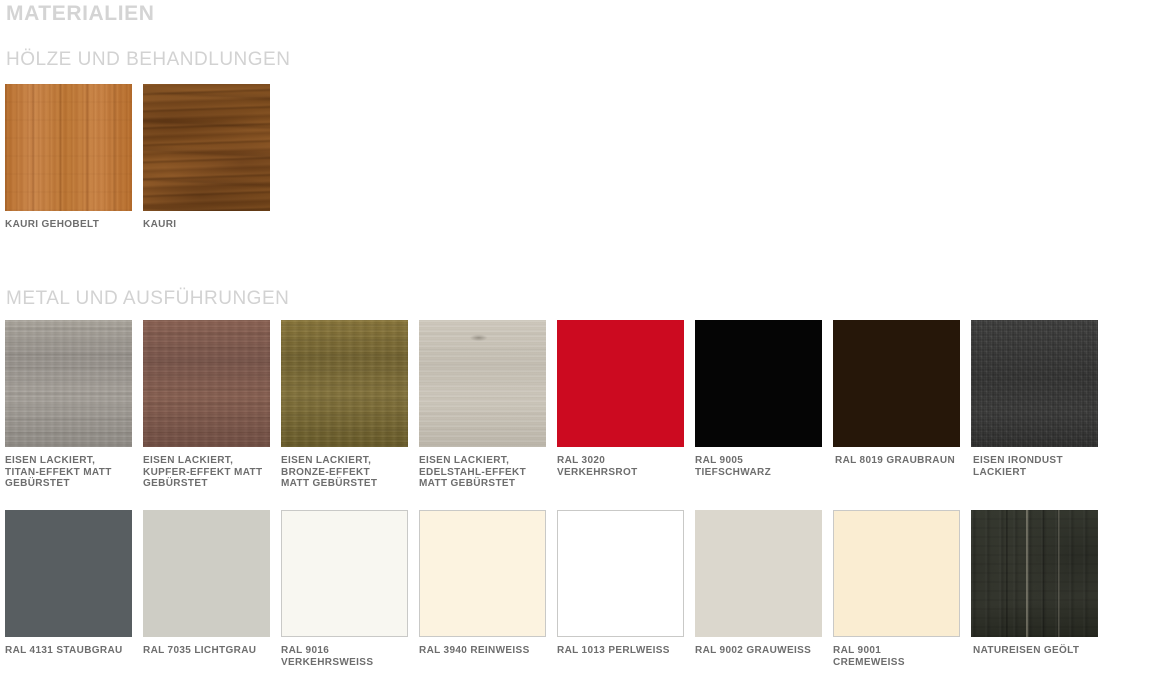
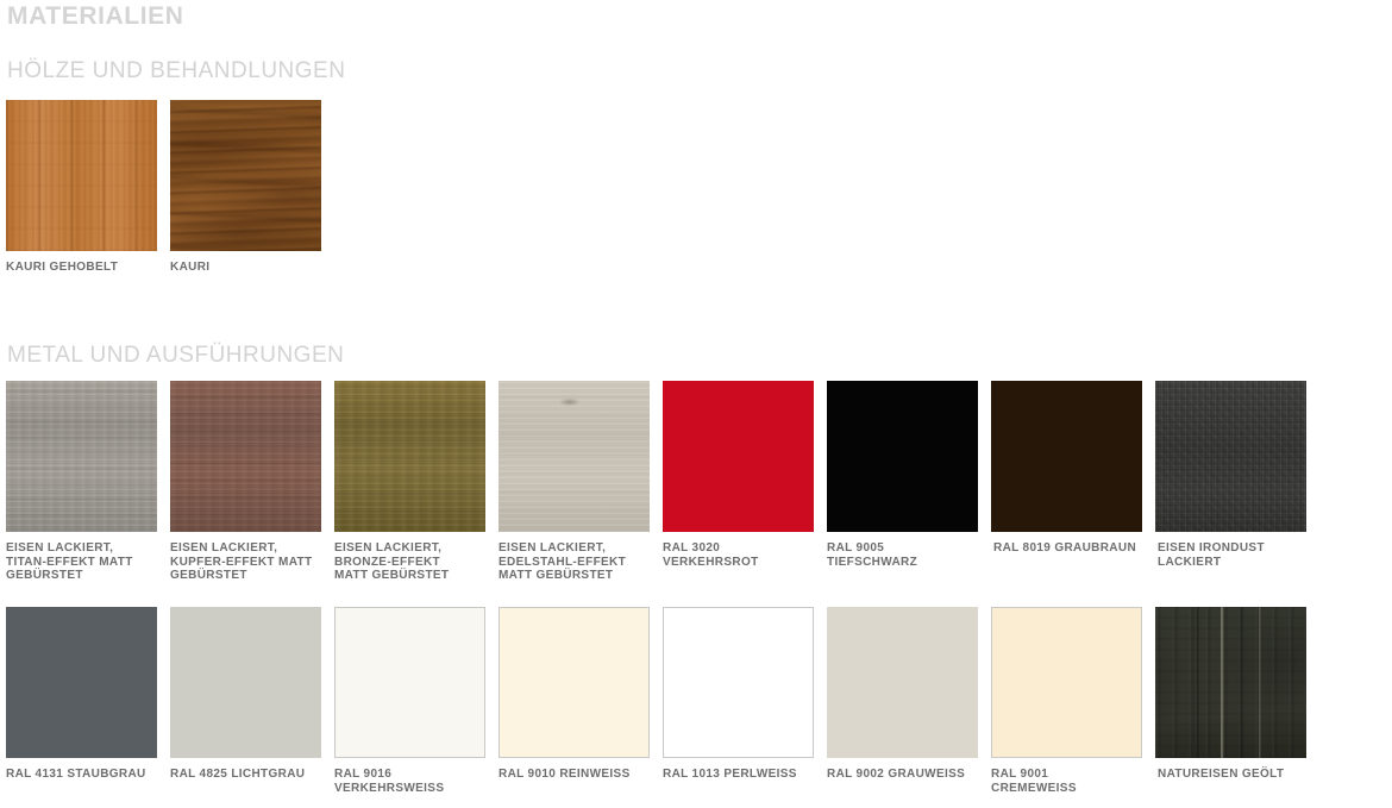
  MATERIALIEN
  HÖLZE UND BEHANDLUNGEN
  KAURI GEHOBELT
  KAURI
  METAL UND AUSFÜHRUNGEN
  EISEN LACKIERT,
  TITAN-EFFEKT MATT
  GEBÜRSTET
  EISEN LACKIERT,
  KUPFER-EFFEKT MATT
  GEBÜRSTET
  EISEN LACKIERT,
  BRONZE-EFFEKT
  MATT GEBÜRSTET
  EISEN LACKIERT,
  EDELSTAHL-EFFEKT
  MATT GEBÜRSTET
  RAL 3020
  VERKEHRSROT
  RAL 9005
  TIEFSCHWARZ
  RAL 8019 GRAUBRAUN
  EISEN IRONDUST
  LACKIERT
  RAL 4131 STAUBGRAU
- RAL 7035 LICHTGRAU
+ RAL 4825 LICHTGRAU
  RAL 9016
  VERKEHRSWEISS
- RAL 3940 REINWEISS
+ RAL 9010 REINWEISS
  RAL 1013 PERLWEISS
  RAL 9002 GRAUWEISS
  RAL 9001
  CREMEWEISS
  NATUREISEN GEÖLT
